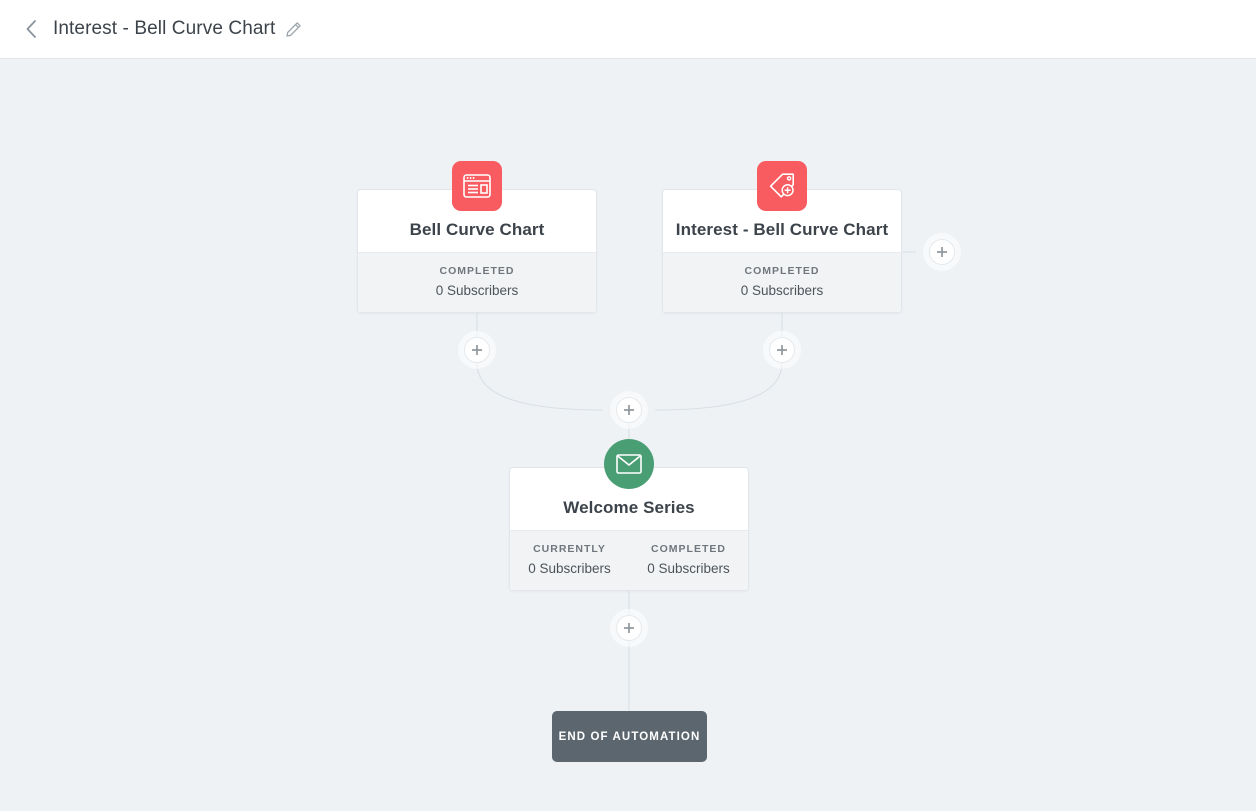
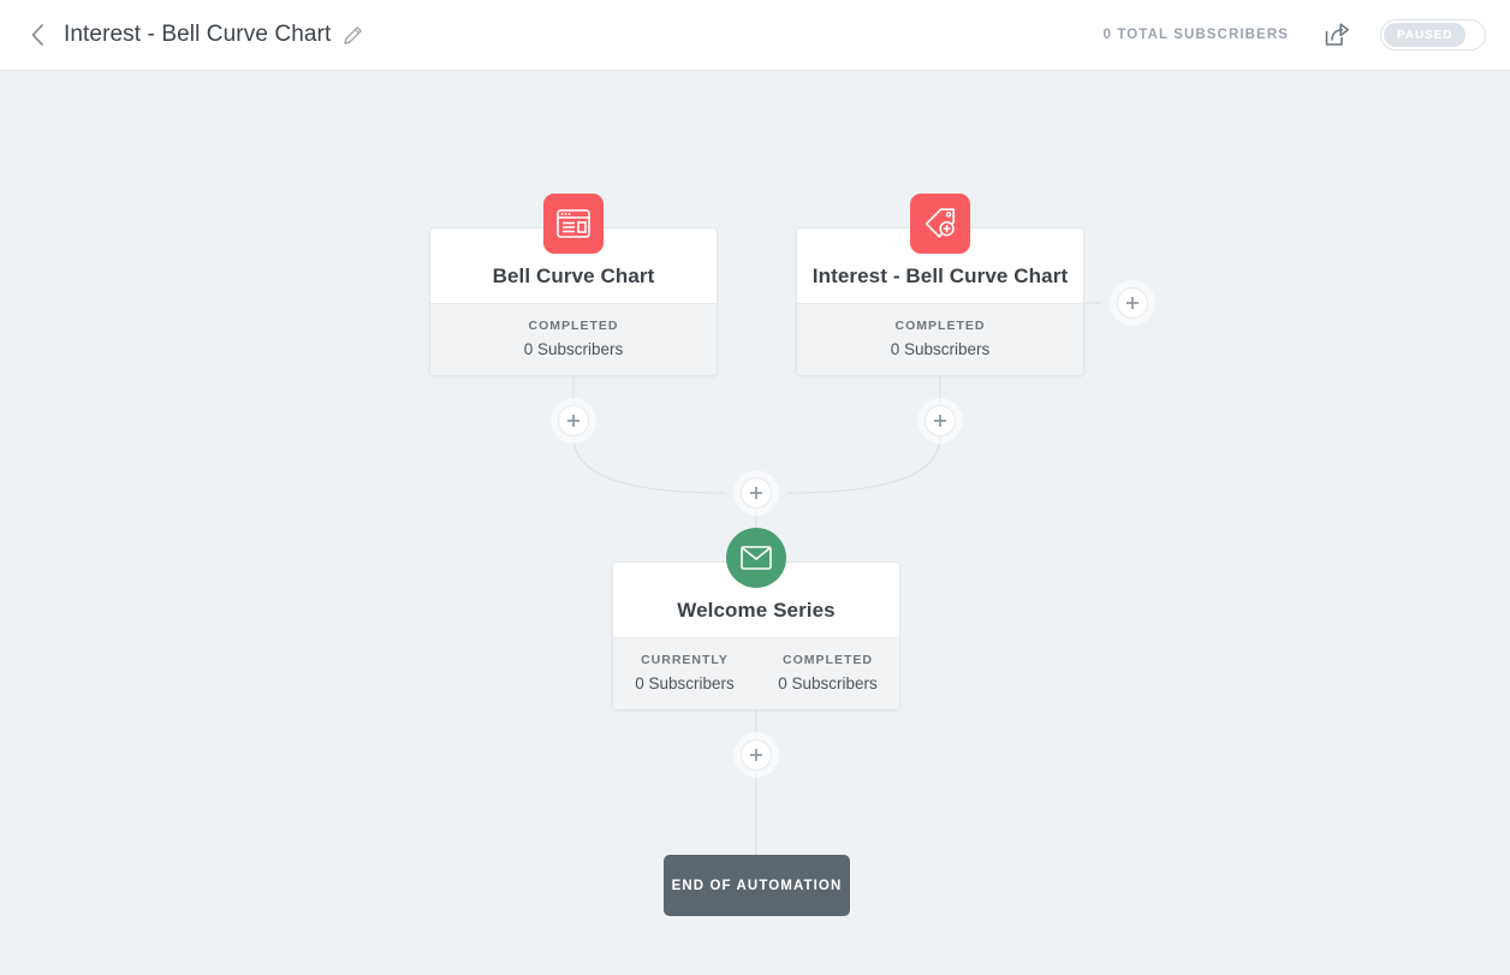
  Interest - Bell Curve Chart
+ 0 TOTAL SUBSCRIBERS
+ PAUSED
  Bell Curve Chart
  COMPLETED
  0 Subscribers
  Interest - Bell Curve Chart
  COMPLETED
  0 Subscribers
  Welcome Series
  CURRENTLY
  0 Subscribers
  COMPLETED
  0 Subscribers
  END OF AUTOMATION
